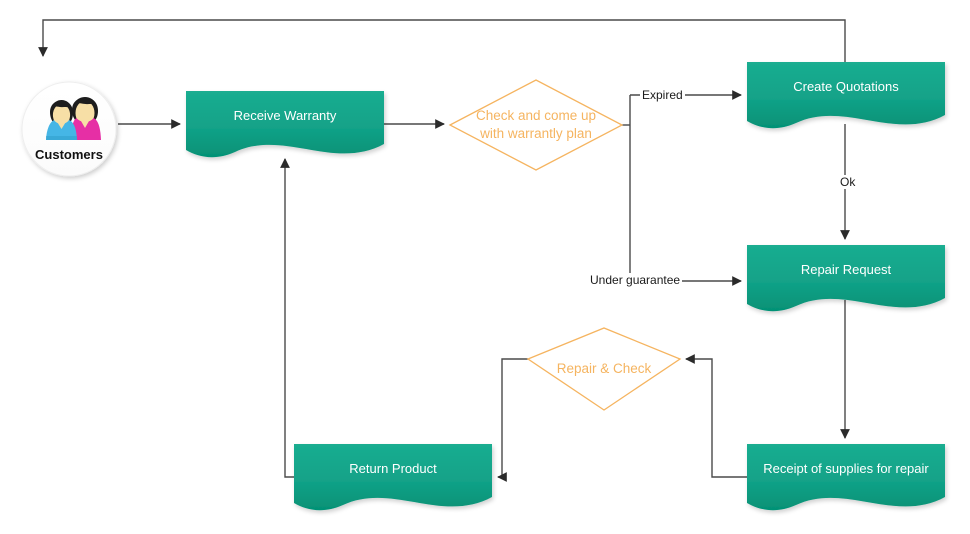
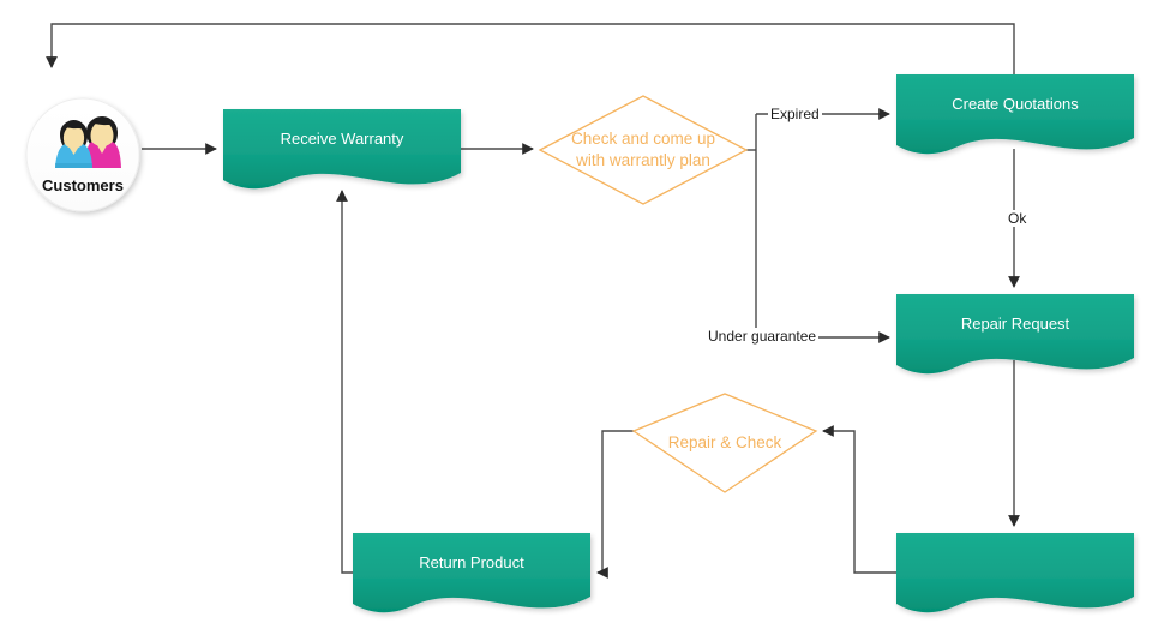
  Receive Warranty
  Check and come up
  with warrantly plan
  Create Quotations
  Repair Request
- Receipt of supplies for repair
  Repair & Check
  Return Product
  Customers
  Expired
  Under guarantee
  Ok
